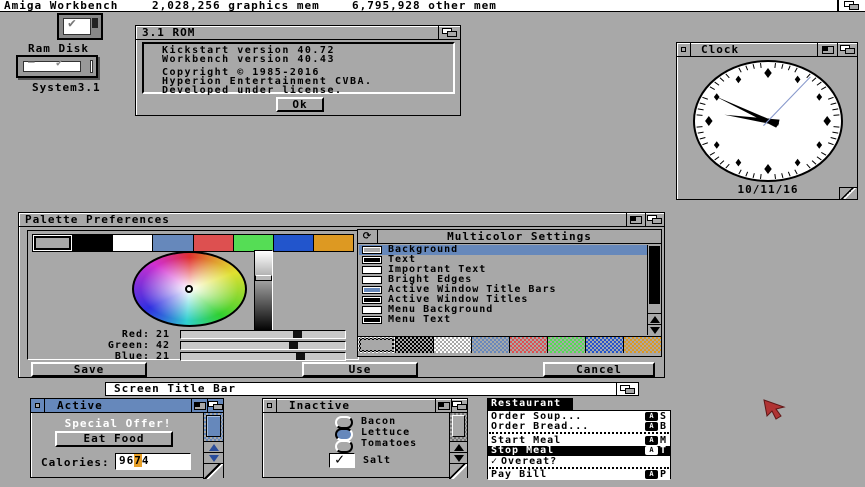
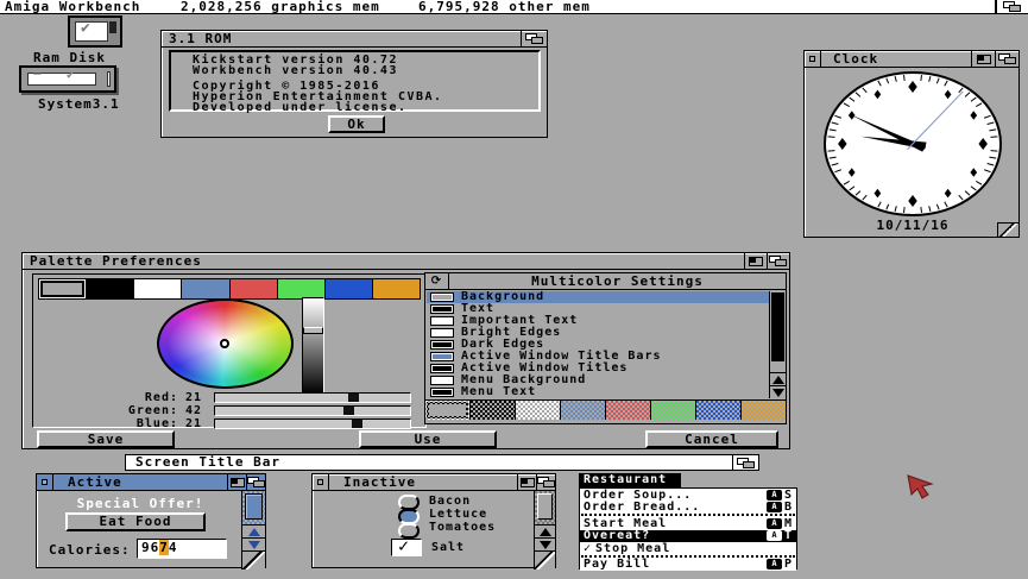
  Amiga Workbench
  2,028,256 graphics mem
  6,795,928 other mem
  ✔
  Ram Disk
  –
  ✔
  System3.1
  3.1 ROM
  Kickstart version 40.72
  Workbench version 40.43
  Copyright © 1985-2016
  Hyperion Entertainment CVBA.
  Developed under license.
  Ok
  Clock
  10/11/16
  Palette Preferences
  Red:
  21
  Green:
  42
  Blue:
  21
  ⟳
  Multicolor Settings
  Background
  Text
  Important Text
  Bright Edges
+ Dark Edges
  Active Window Title Bars
  Active Window Titles
  Menu Background
  Menu Text
  Save
  Use
  Cancel
  Screen Title Bar
  Active
  Special Offer!
  Eat Food
  Calories:
  9674
  Inactive
  Bacon
  Lettuce
  Tomatoes
  ✓
  Salt
  Restaurant
  Order Soup...
  A
  S
  Order Bread...
  A
  B
  Start Meal
  A
  M
- Stop Meal
+ Overeat?
  A
  T
  ✓
- Overeat?
+ Stop Meal
  Pay Bill
  A
  P
